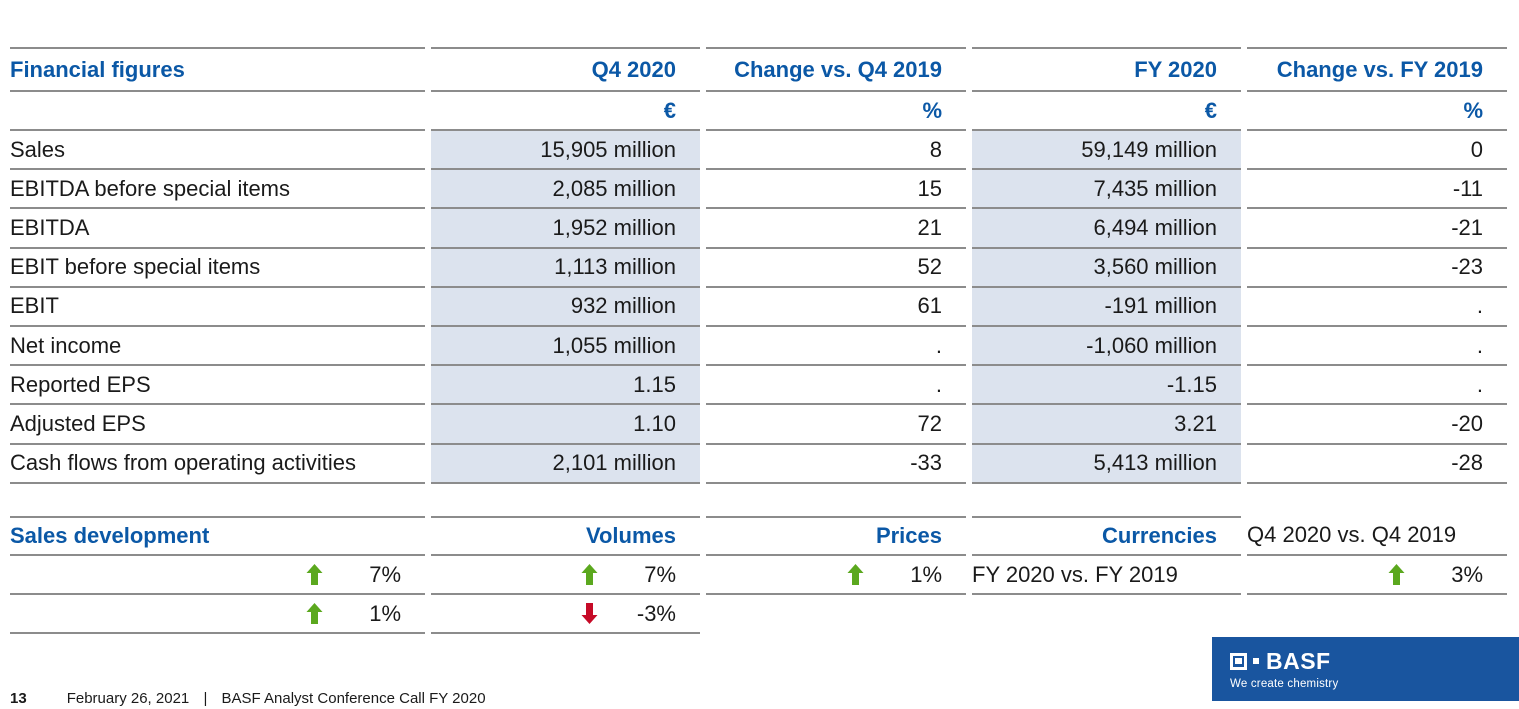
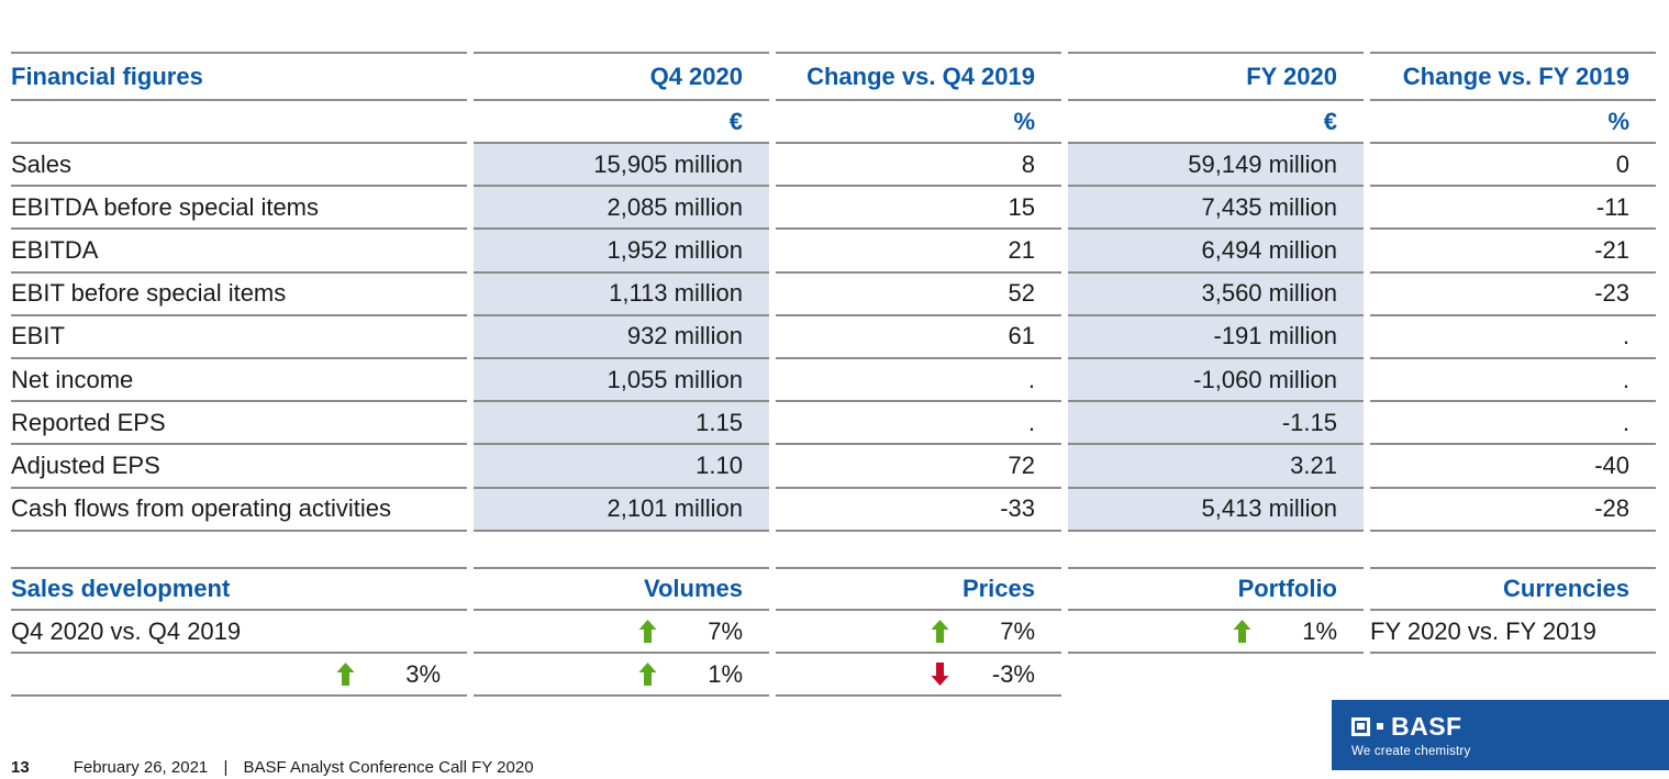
  Financial figures
  Q4 2020
  Change vs. Q4 2019
  FY 2020
  Change vs. FY 2019
  €
  %
  €
  %
  Sales
  15,905 million
  8
  59,149 million
  0
  EBITDA before special items
  2,085 million
  15
  7,435 million
  -11
  EBITDA
  1,952 million
  21
  6,494 million
  -21
  EBIT before special items
  1,113 million
  52
  3,560 million
  -23
  EBIT
  932 million
  61
  -191 million
  .
  Net income
  1,055 million
  .
  -1,060 million
  .
  Reported EPS
  1.15
  .
  -1.15
  .
  Adjusted EPS
  1.10
  72
  3.21
- -20
+ -40
  Cash flows from operating activities
  2,101 million
  -33
  5,413 million
  -28
  Sales development
  Volumes
  Prices
+ Portfolio
  Currencies
  Q4 2020 vs. Q4 2019
  7%
  7%
  1%
  FY 2020 vs. FY 2019
  3%
  1%
  -3%
  13
  February 26, 2021 | BASF Analyst Conference Call FY 2020
  BASF
  We create chemistry
